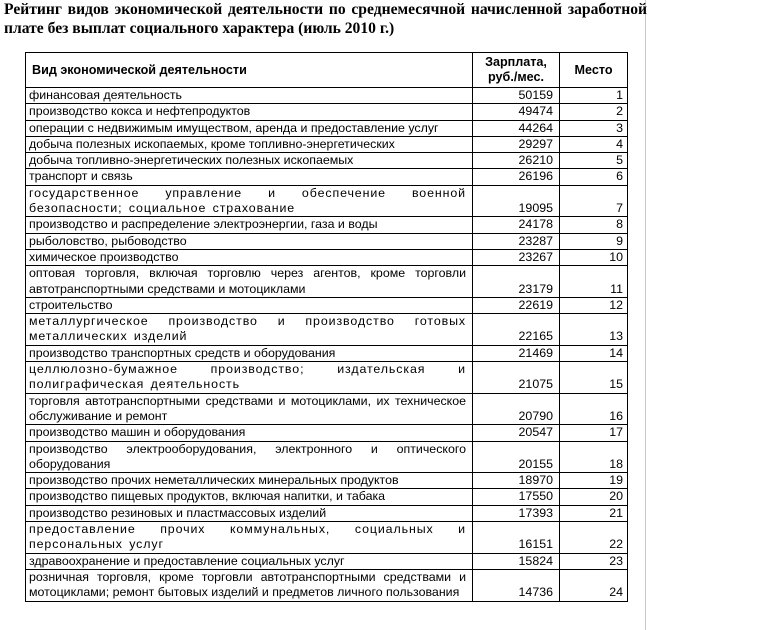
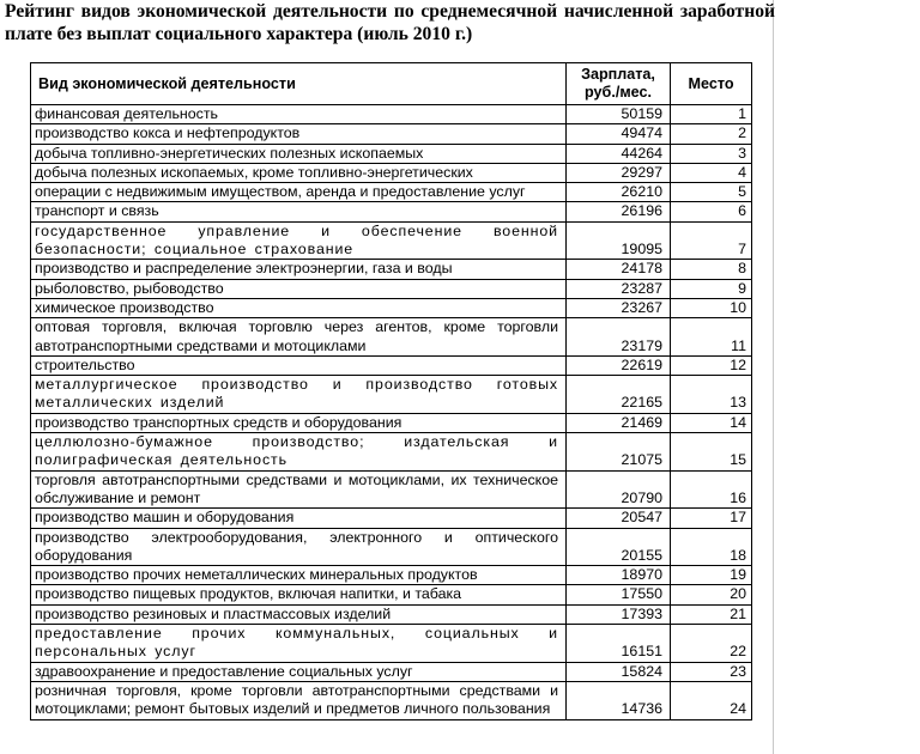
  Рейтинг видов экономической деятельности по среднемесячной начисленной заработной плате без выплат социального характера (июль 2010 г.)
  Вид экономической деятельности	Зарплата,руб./мес.	Место
  финансовая деятельность	50159	1
  производство кокса и нефтепродуктов	49474	2
- операции с недвижимым имуществом, аренда и предоставление услуг	44264	3
+ добыча топливно-энергетических полезных ископаемых	44264	3
  добыча полезных ископаемых, кроме топливно-энергетических	29297	4
- добыча топливно-энергетических полезных ископаемых	26210	5
+ операции с недвижимым имуществом, аренда и предоставление услуг	26210	5
  транспорт и связь	26196	6
  государственное управление и обеспечение военной безопасности; социальное страхование	19095	7
  производство и распределение электроэнергии, газа и воды	24178	8
  рыболовство, рыбоводство	23287	9
  химическое производство	23267	10
  оптовая торговля, включая торговлю через агентов, кроме торговли автотранспортными средствами и мотоциклами	23179	11
  строительство	22619	12
  металлургическое производство и производство готовых металлических изделий	22165	13
  производство транспортных средств и оборудования	21469	14
  целлюлозно-бумажное производство; издательская и полиграфическая деятельность	21075	15
  торговля автотранспортными средствами и мотоциклами, их техническое обслуживание и ремонт	20790	16
  производство машин и оборудования	20547	17
  производство электрооборудования, электронного и оптического оборудования	20155	18
  производство прочих неметаллических минеральных продуктов	18970	19
  производство пищевых продуктов, включая напитки, и табака	17550	20
  производство резиновых и пластмассовых изделий	17393	21
  предоставление прочих коммунальных, социальных и персональных услуг	16151	22
  здравоохранение и предоставление социальных услуг	15824	23
  розничная торговля, кроме торговли автотранспортными средствами и мотоциклами; ремонт бытовых изделий и предметов личного пользования	14736	24
